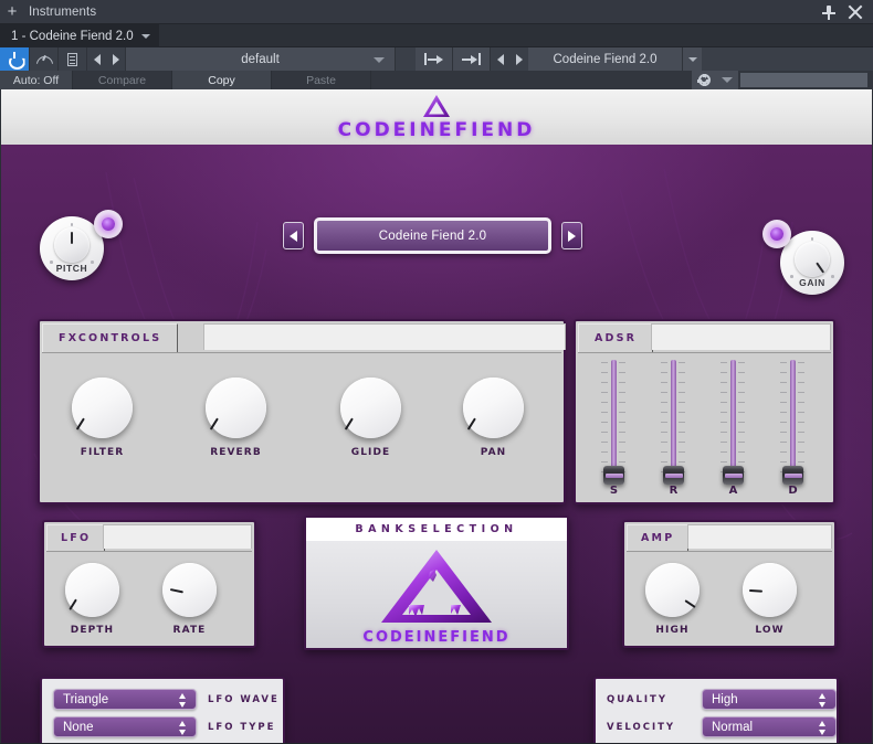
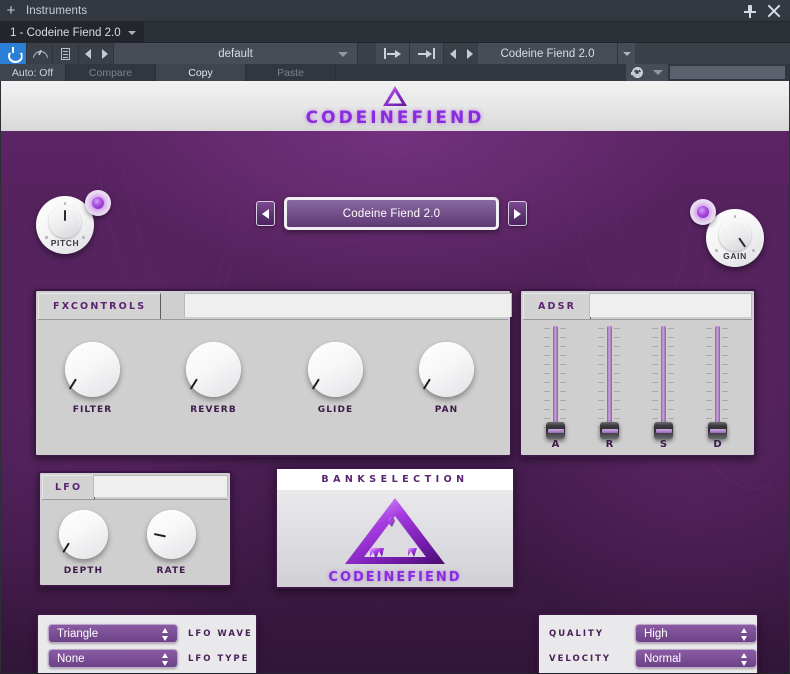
  +
  Instruments
  1 - Codeine Fiend 2.0
  default
  Codeine Fiend 2.0
  Auto: Off
  Compare
  Copy
  Paste
  CODEINEFIEND
  PITCH
  GAIN
  Codeine Fiend 2.0
  FXCONTROLS
  FILTER
  REVERB
  GLIDE
  PAN
  ADSR
- S
+ A
  R
- A
+ S
  D
  LFO
  DEPTH
  RATE
  BANKSELECTION
  CODEINEFIEND
- AMP
- HIGH
- LOW
  Triangle
  LFO WAVE
  None
  LFO TYPE
  QUALITY
  High
  VELOCITY
  Normal
